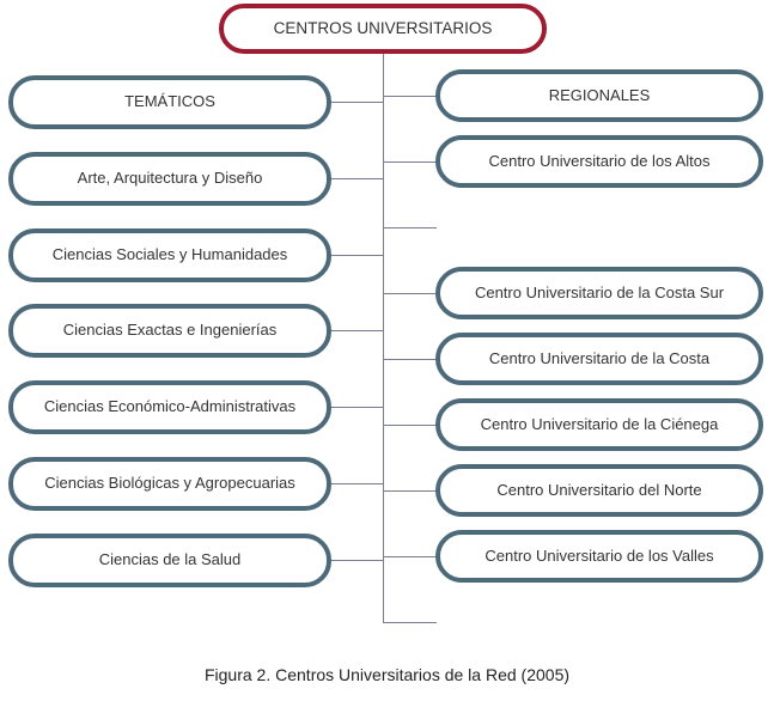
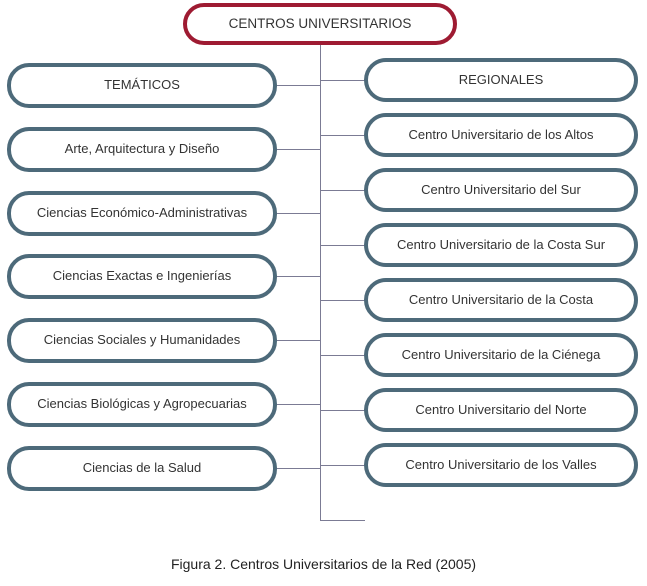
  CENTROS UNIVERSITARIOS
  TEMÁTICOS
  Arte, Arquitectura y Diseño
- Ciencias Sociales y Humanidades
+ Ciencias Económico-Administrativas
  Ciencias Exactas e Ingenierías
- Ciencias Económico-Administrativas
+ Ciencias Sociales y Humanidades
  Ciencias Biológicas y Agropecuarias
  Ciencias de la Salud
  REGIONALES
  Centro Universitario de los Altos
+ Centro Universitario del Sur
  Centro Universitario de la Costa Sur
  Centro Universitario de la Costa
  Centro Universitario de la Ciénega
  Centro Universitario del Norte
  Centro Universitario de los Valles
  Figura 2. Centros Universitarios de la Red (2005)
